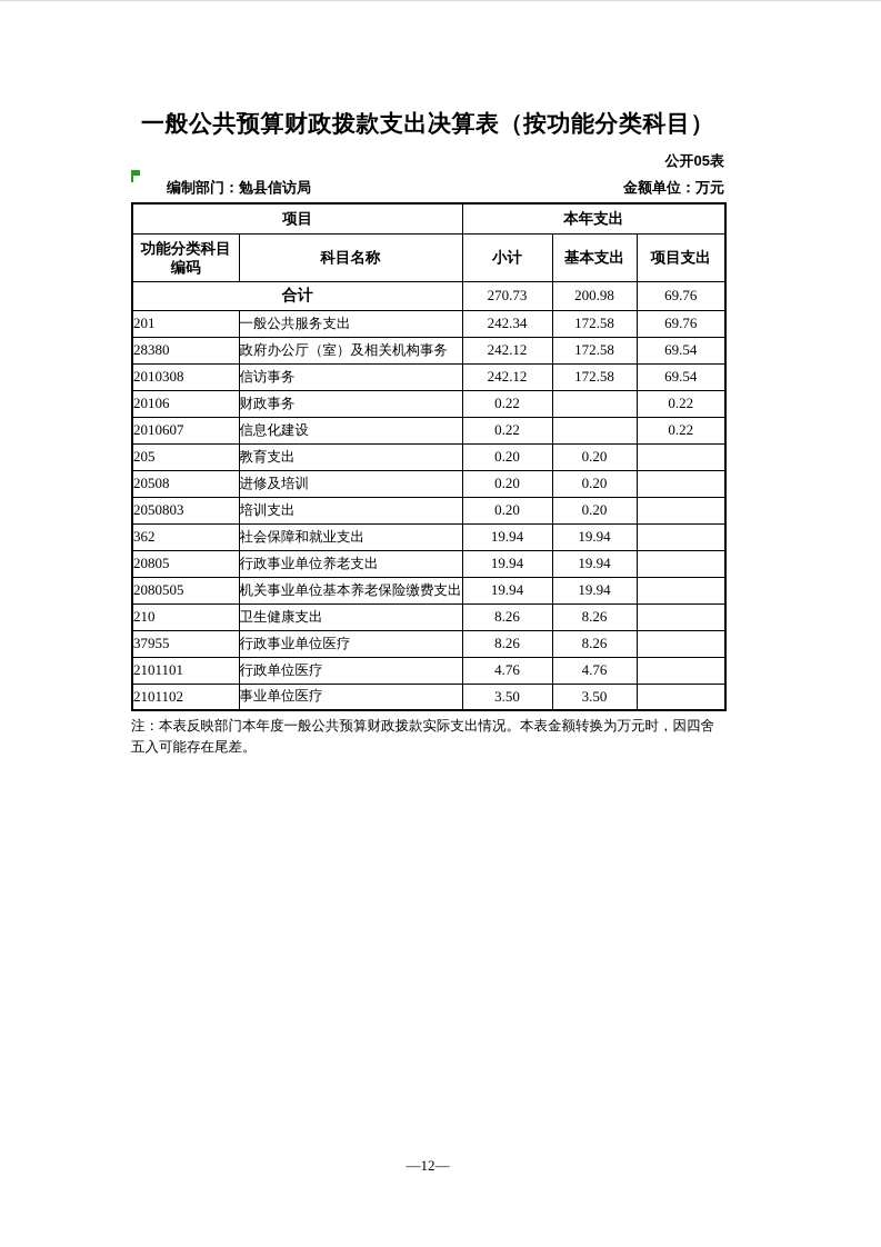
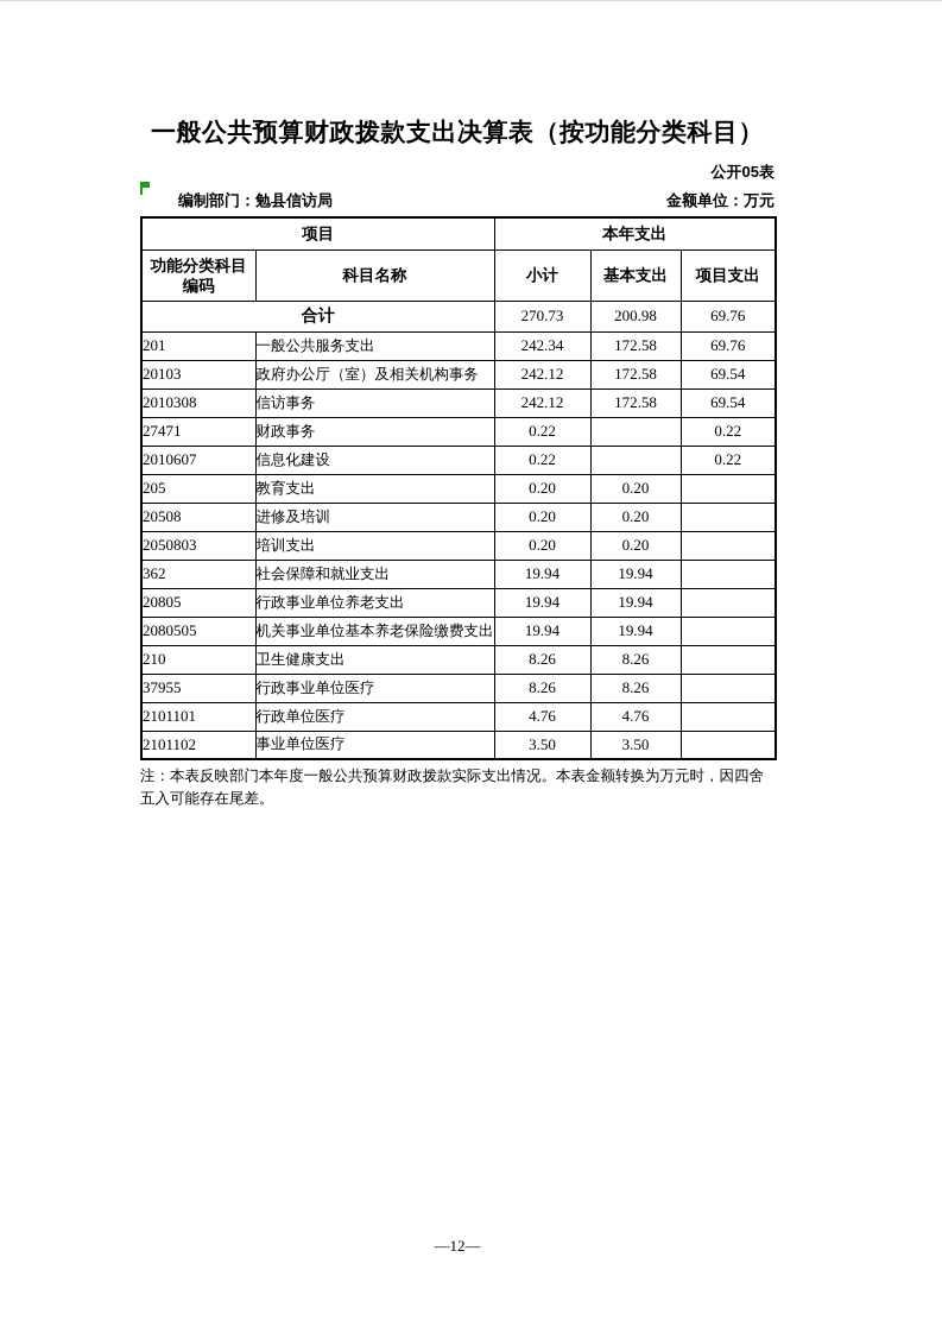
  一般公共预算财政拨款支出决算表（按功能分类科目）
  公开05表
  编制部门：勉县信访局
  金额单位：万元
  项目	本年支出
  功能分类科目编码	科目名称	小计	基本支出	项目支出
  合计	270.73	200.98	69.76
  201	一般公共服务支出	242.34	172.58	69.76
- 28380	政府办公厅（室）及相关机构事务	242.12	172.58	69.54
+ 20103	政府办公厅（室）及相关机构事务	242.12	172.58	69.54
  2010308	信访事务	242.12	172.58	69.54
- 20106	财政事务	0.22		0.22
+ 27471	财政事务	0.22		0.22
  2010607	信息化建设	0.22		0.22
  205	教育支出	0.20	0.20
  20508	进修及培训	0.20	0.20
  2050803	培训支出	0.20	0.20
  362	社会保障和就业支出	19.94	19.94
  20805	行政事业单位养老支出	19.94	19.94
  2080505	机关事业单位基本养老保险缴费支出	19.94	19.94
  210	卫生健康支出	8.26	8.26
  37955	行政事业单位医疗	8.26	8.26
  2101101	行政单位医疗	4.76	4.76
  2101102	事业单位医疗	3.50	3.50
  注：本表反映部门本年度一般公共预算财政拨款实际支出情况。本表金额转换为万元时，因四舍五入可能存在尾差。
  —12—
